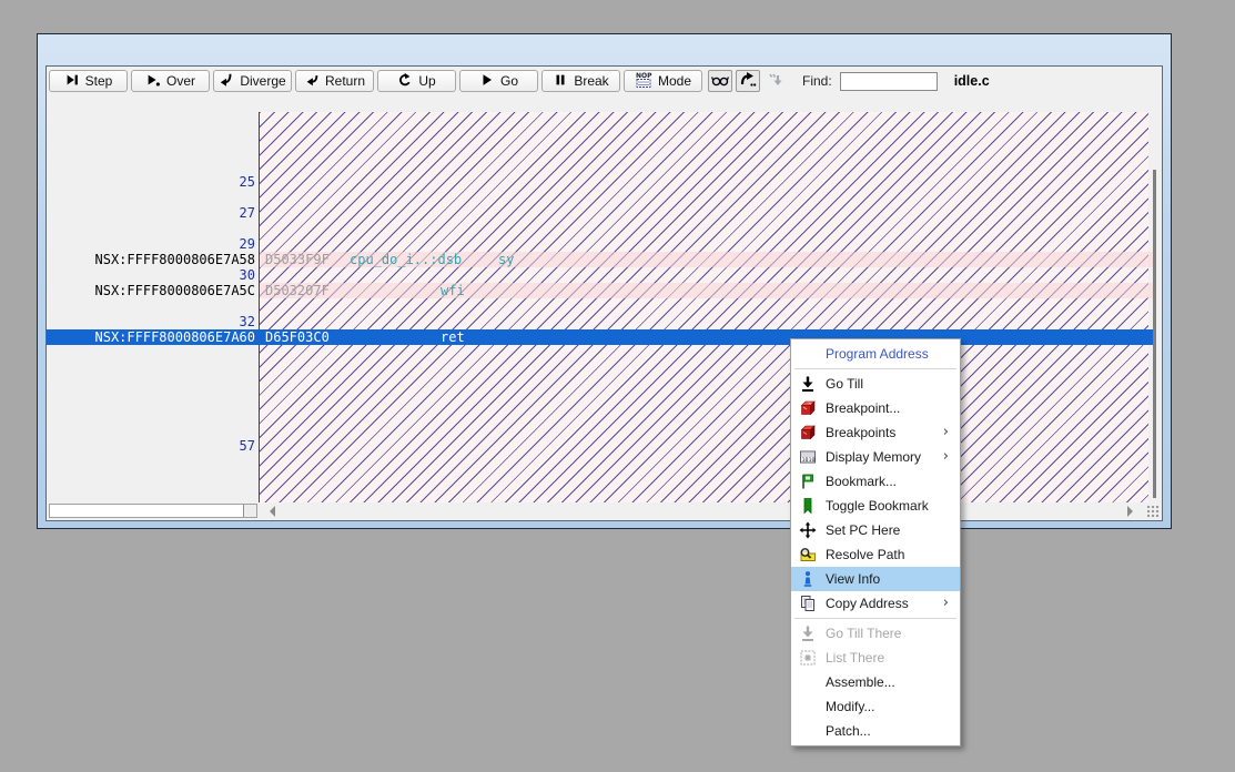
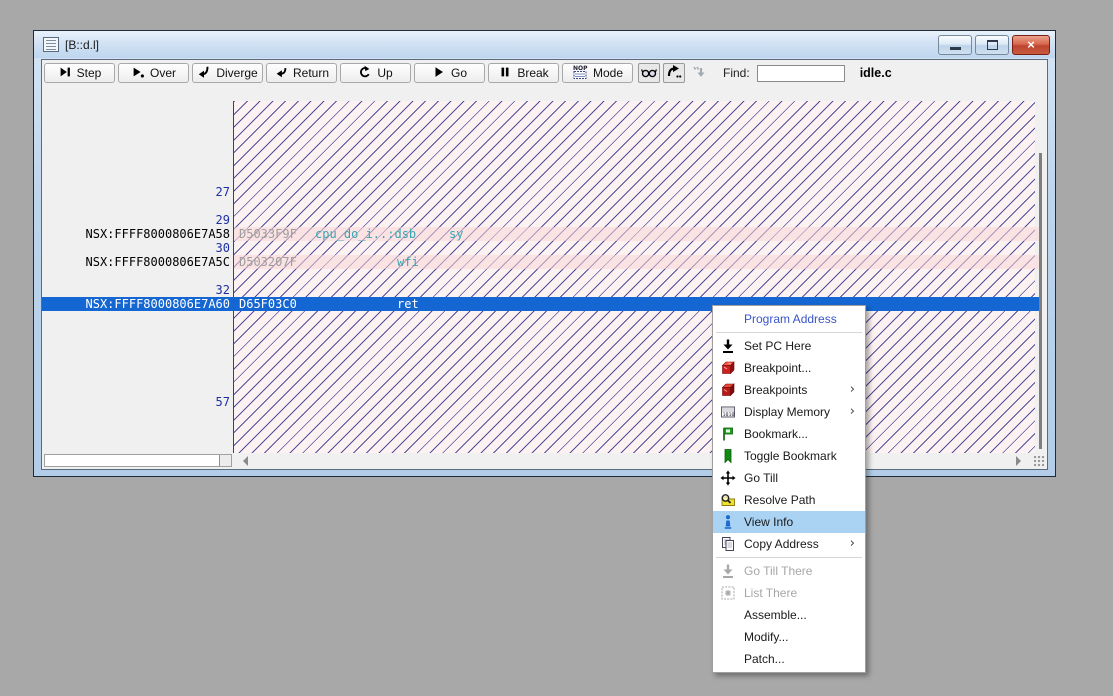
+ [B::d.l]
+ ×
  Step
  Over
  Diverge
  Return
  Up
  Go
  Break
  Mode
  Find:
  idle.c
- 25
  27
  29
  NSX:FFFF8000806E7A58
  D5033F9F
  cpu_do_i..:dsb
  sy
  30
  NSX:FFFF8000806E7A5C
  D503207F
  wfi
  32
  NSX:FFFF8000806E7A60
  D65F03C0
  ret
  57
  Program Address
- Go Till
+ Set PC Here
  Breakpoint...
  Breakpoints
  ›
  Display Memory
  ›
  Bookmark...
  Toggle Bookmark
- Set PC Here
+ Go Till
  Resolve Path
  View Info
  Copy Address
  ›
  Go Till There
  List There
  Assemble...
  Modify...
  Patch...
